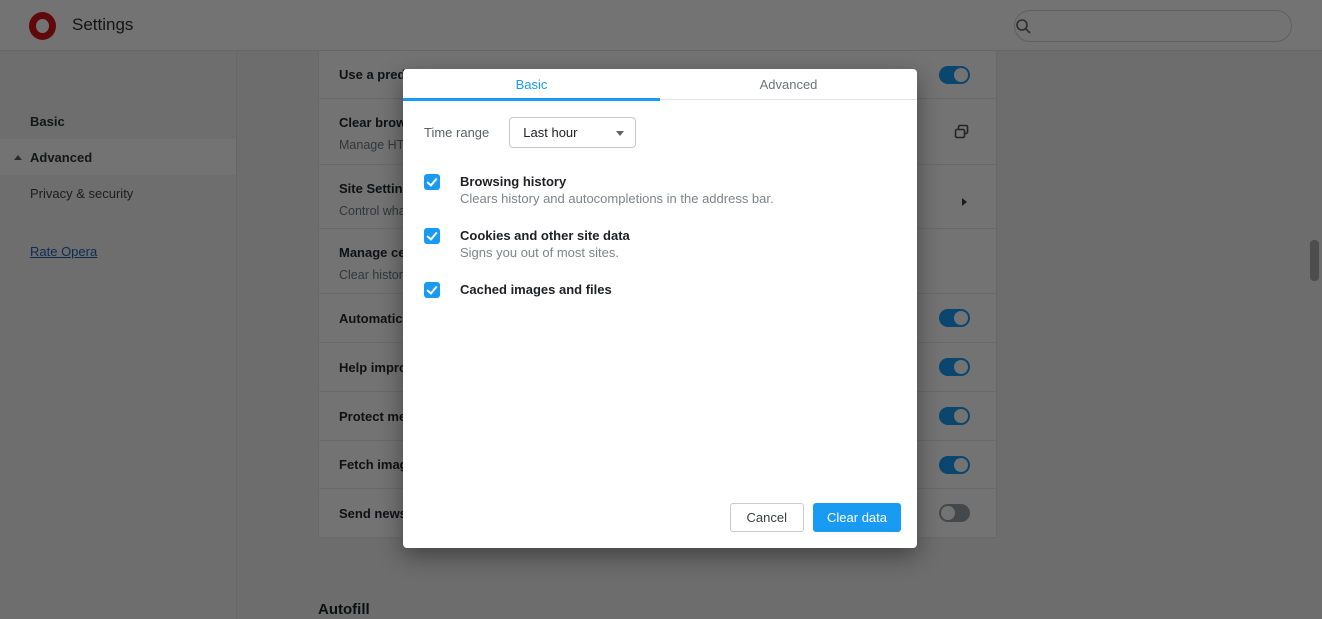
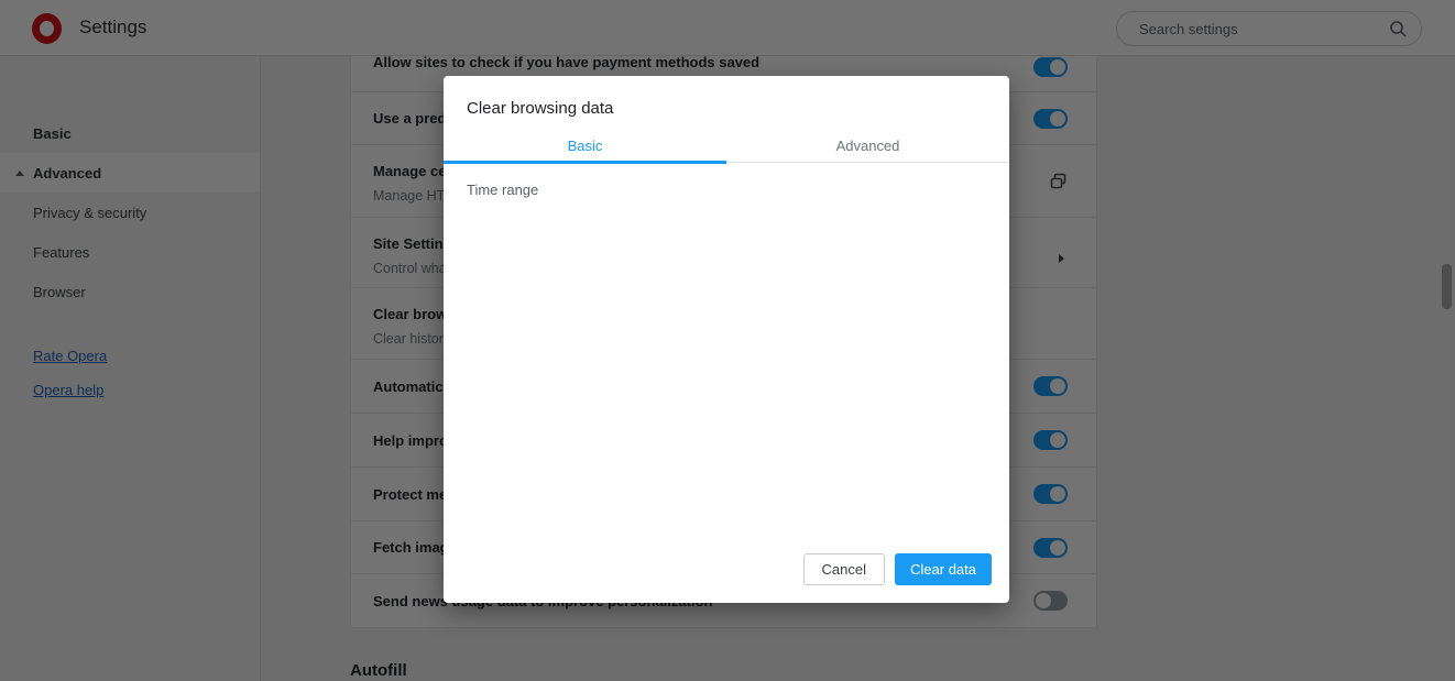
  Settings
+ Search settings
  Basic
  Advanced
  Privacy & security
+ Features
+ Browser
  Rate Opera
+ Opera help
+ Allow sites to check if you have payment methods saved
  Use a pred
- Clear brow
+ Manage ce
  Manage HT
  Site Settin
  Control wh
- Manage ce
+ Clear brow
  Clear histor
  Automatic
  Help impr
  Protect m
  Fetch ima
  Autofill
+ Clear browsing data
  Basic
  Advanced
  Time range
- Last hour
- Browsing history
- Clears history and autocompletions in the address bar.
- Cookies and other site data
- Signs you out of most sites.
- Cached images and files
  Cancel
  Clear data
